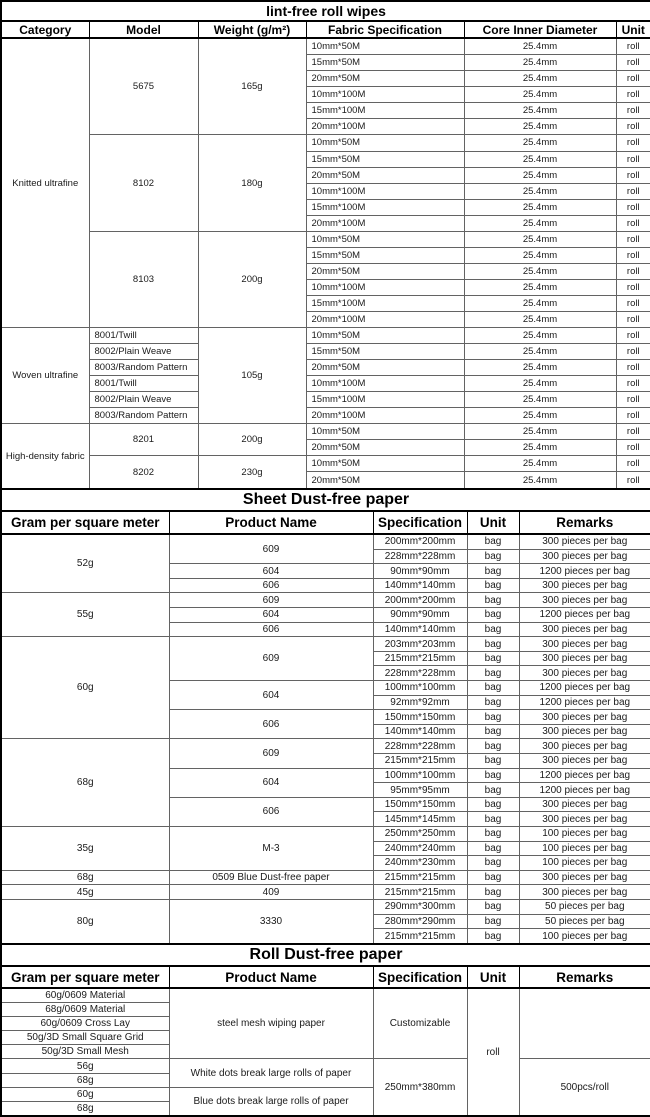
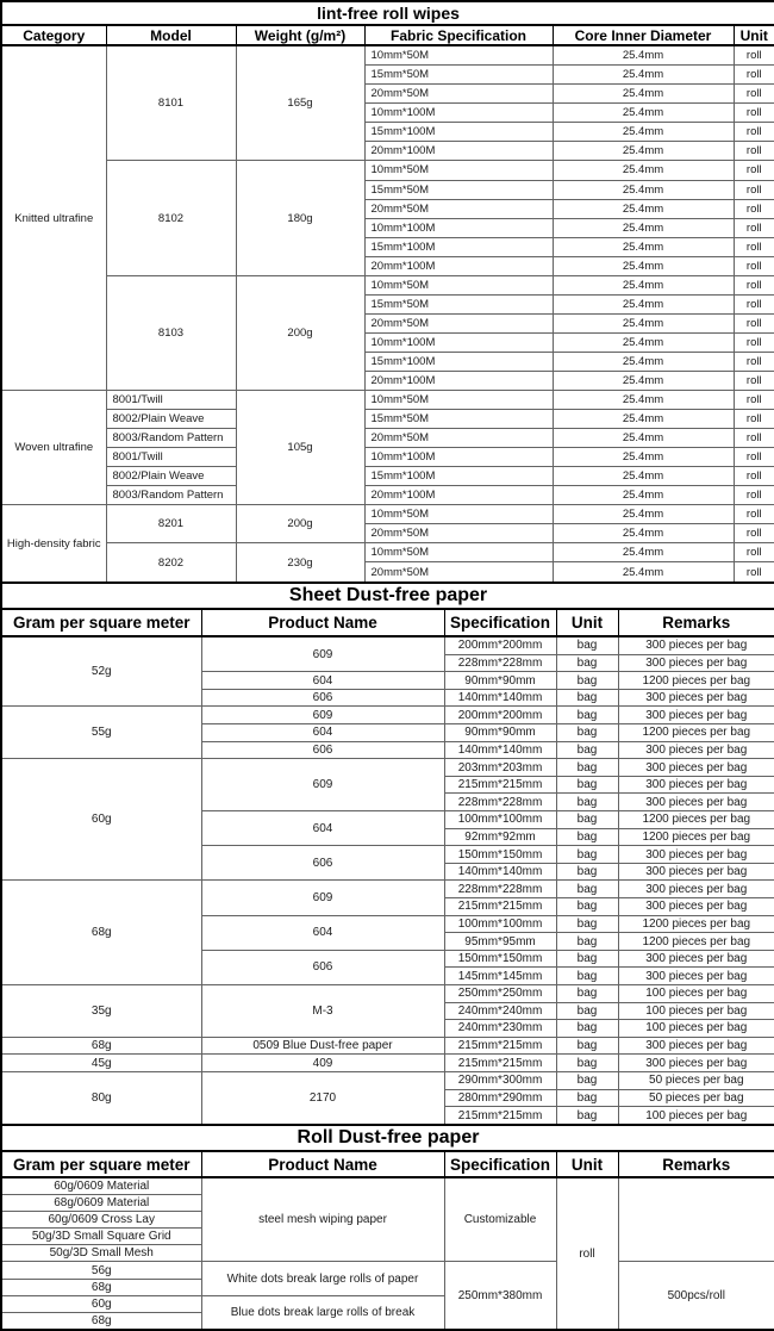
  lint-free roll wipes
  Category	Model	Weight (g/m²)	Fabric Specification	Core Inner Diameter	Unit
- Knitted ultrafine	5675	165g	10mm*50M	25.4mm	roll
+ Knitted ultrafine	8101	165g	10mm*50M	25.4mm	roll
  15mm*50M	25.4mm	roll
  20mm*50M	25.4mm	roll
  10mm*100M	25.4mm	roll
  15mm*100M	25.4mm	roll
  20mm*100M	25.4mm	roll
  8102	180g	10mm*50M	25.4mm	roll
  15mm*50M	25.4mm	roll
  20mm*50M	25.4mm	roll
  10mm*100M	25.4mm	roll
  15mm*100M	25.4mm	roll
  20mm*100M	25.4mm	roll
  8103	200g	10mm*50M	25.4mm	roll
  15mm*50M	25.4mm	roll
  20mm*50M	25.4mm	roll
  10mm*100M	25.4mm	roll
  15mm*100M	25.4mm	roll
  20mm*100M	25.4mm	roll
  Woven ultrafine	8001/Twill	105g	10mm*50M	25.4mm	roll
  8002/Plain Weave	15mm*50M	25.4mm	roll
  8003/Random Pattern	20mm*50M	25.4mm	roll
  8001/Twill	10mm*100M	25.4mm	roll
  8002/Plain Weave	15mm*100M	25.4mm	roll
  8003/Random Pattern	20mm*100M	25.4mm	roll
  High-density fabric	8201	200g	10mm*50M	25.4mm	roll
  20mm*50M	25.4mm	roll
  8202	230g	10mm*50M	25.4mm	roll
  20mm*50M	25.4mm	roll
  Sheet Dust-free paper
  Gram per square meter	Product Name	Specification	Unit	Remarks
  52g	609	200mm*200mm	bag	300 pieces per bag
  228mm*228mm	bag	300 pieces per bag
  604	90mm*90mm	bag	1200 pieces per bag
  606	140mm*140mm	bag	300 pieces per bag
  55g	609	200mm*200mm	bag	300 pieces per bag
  604	90mm*90mm	bag	1200 pieces per bag
  606	140mm*140mm	bag	300 pieces per bag
  60g	609	203mm*203mm	bag	300 pieces per bag
  215mm*215mm	bag	300 pieces per bag
  228mm*228mm	bag	300 pieces per bag
  604	100mm*100mm	bag	1200 pieces per bag
  92mm*92mm	bag	1200 pieces per bag
  606	150mm*150mm	bag	300 pieces per bag
  140mm*140mm	bag	300 pieces per bag
  68g	609	228mm*228mm	bag	300 pieces per bag
  215mm*215mm	bag	300 pieces per bag
  604	100mm*100mm	bag	1200 pieces per bag
  95mm*95mm	bag	1200 pieces per bag
  606	150mm*150mm	bag	300 pieces per bag
  145mm*145mm	bag	300 pieces per bag
  35g	M-3	250mm*250mm	bag	100 pieces per bag
  240mm*240mm	bag	100 pieces per bag
  240mm*230mm	bag	100 pieces per bag
  68g	0509 Blue Dust-free paper	215mm*215mm	bag	300 pieces per bag
  45g	409	215mm*215mm	bag	300 pieces per bag
- 80g	3330	290mm*300mm	bag	50 pieces per bag
+ 80g	2170	290mm*300mm	bag	50 pieces per bag
  280mm*290mm	bag	50 pieces per bag
  215mm*215mm	bag	100 pieces per bag
  Roll Dust-free paper
  Gram per square meter	Product Name	Specification	Unit	Remarks
  60g/0609 Material	steel mesh wiping paper	Customizable	roll
  68g/0609 Material
  60g/0609 Cross Lay
  50g/3D Small Square Grid
  50g/3D Small Mesh
  56g	White dots break large rolls of paper	250mm*380mm	500pcs/roll
  68g
- 60g	Blue dots break large rolls of paper
+ 60g	Blue dots break large rolls of break
  68g
